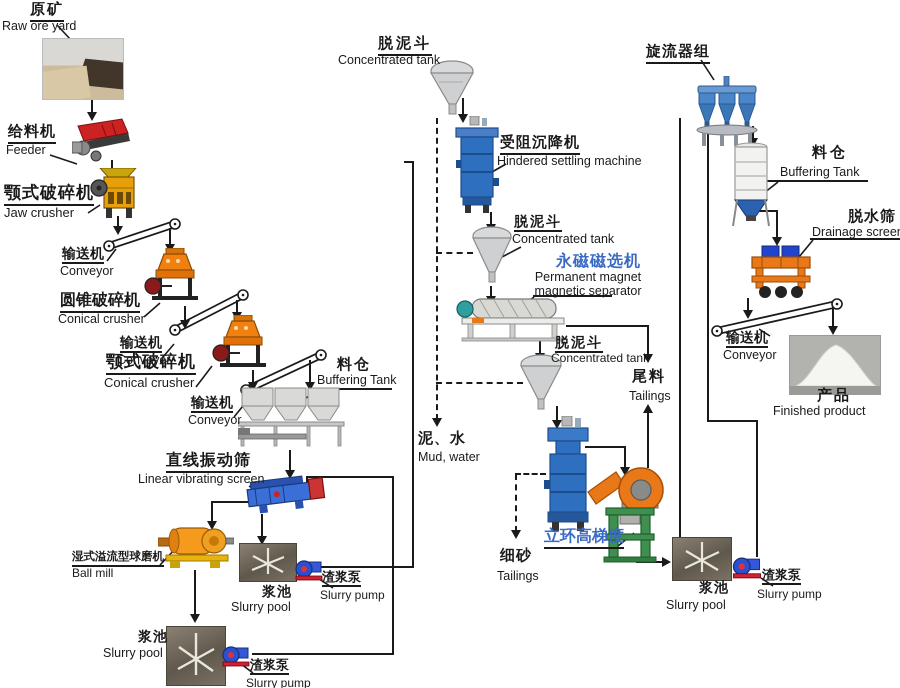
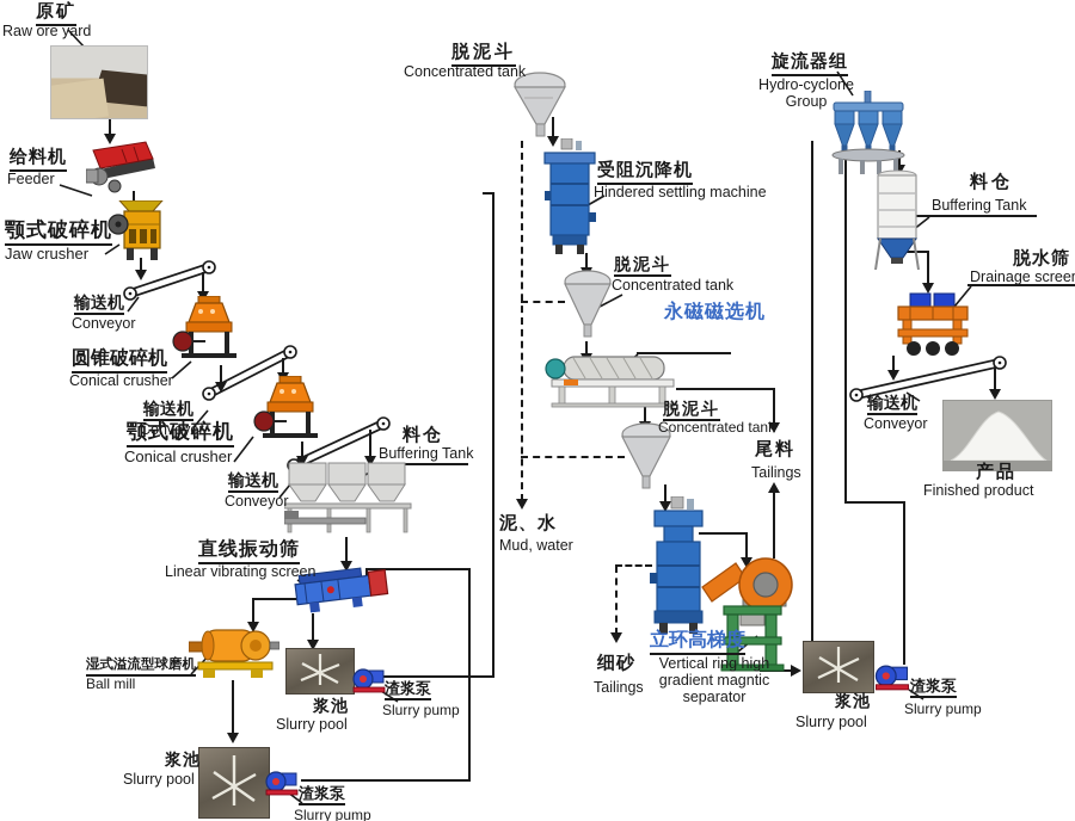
  原矿
  Raw ore yard
  给料机
  Feeder
  颚式破碎机
  Jaw crusher
  输送机
  Conveyor
  圆锥破碎机
  Conical crusher
  输送机
  Conveyor
  颚式破碎机
  Conical crusher
  输送机
  Conveyor
  料仓
  Buffering Tank
  直线振动筛
  Linear vibrating screen
  湿式溢流型球磨机
  Ball mill
  浆池
  Slurry pool
  渣浆泵
  Slurry pump
  浆池
  Slurry pool
  渣浆泵
  Slurry pump
  脱泥斗
  Concentrated tank
  受阻沉降机
  Hindered settling machine
  脱泥斗
  Concentrated tank
  永磁磁选机
- Permanent magnet magnetic separator
  脱泥斗
  Concentrated tank
  泥、水
  Mud, water
  尾料
  Tailings
  细砂
  Tailings
  立环高梯度
+ Vertical ring high gradient magntic separator
  浆池
  Slurry pool
  渣浆泵
  Slurry pump
  旋流器组
+ Hydro-cyclone Group
  料仓
  Buffering Tank
  脱水筛
  Drainage scree
  输送机
  Conveyor
  产品
  Finished product
